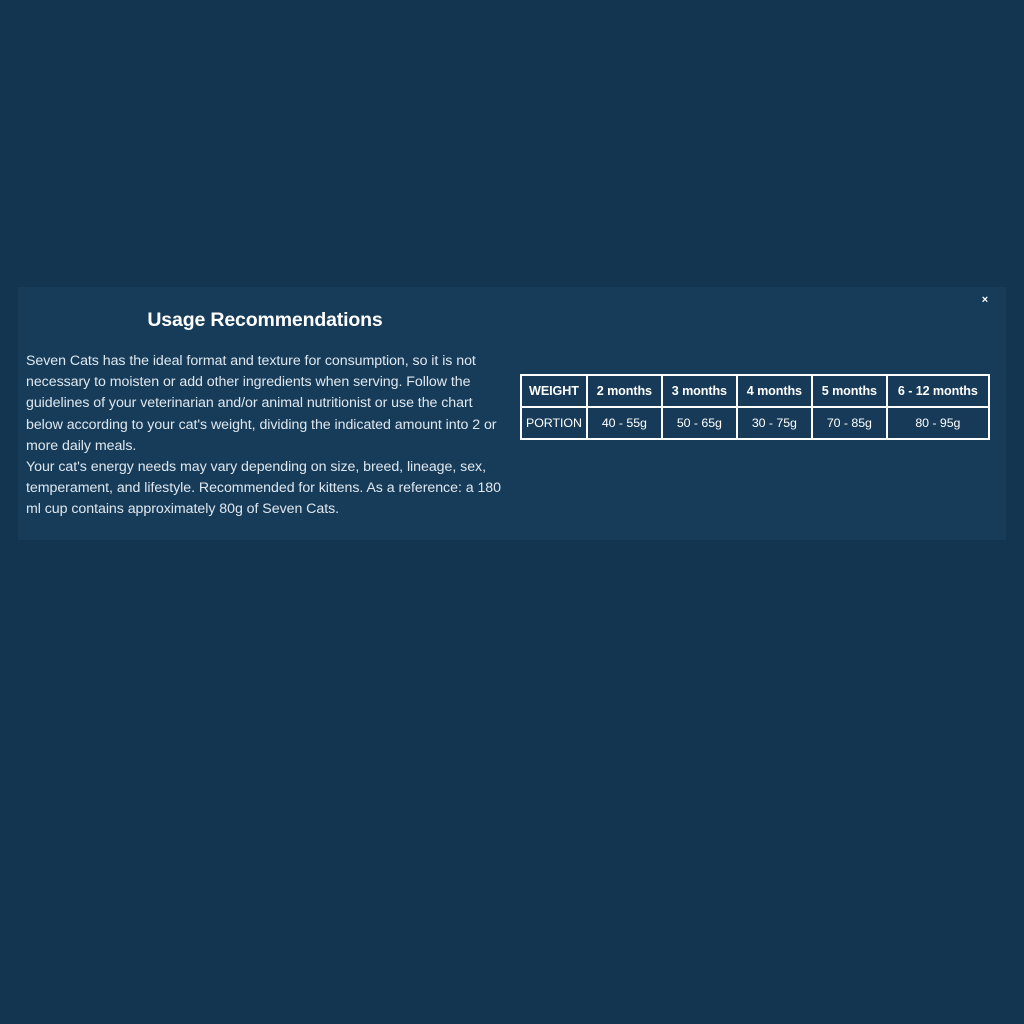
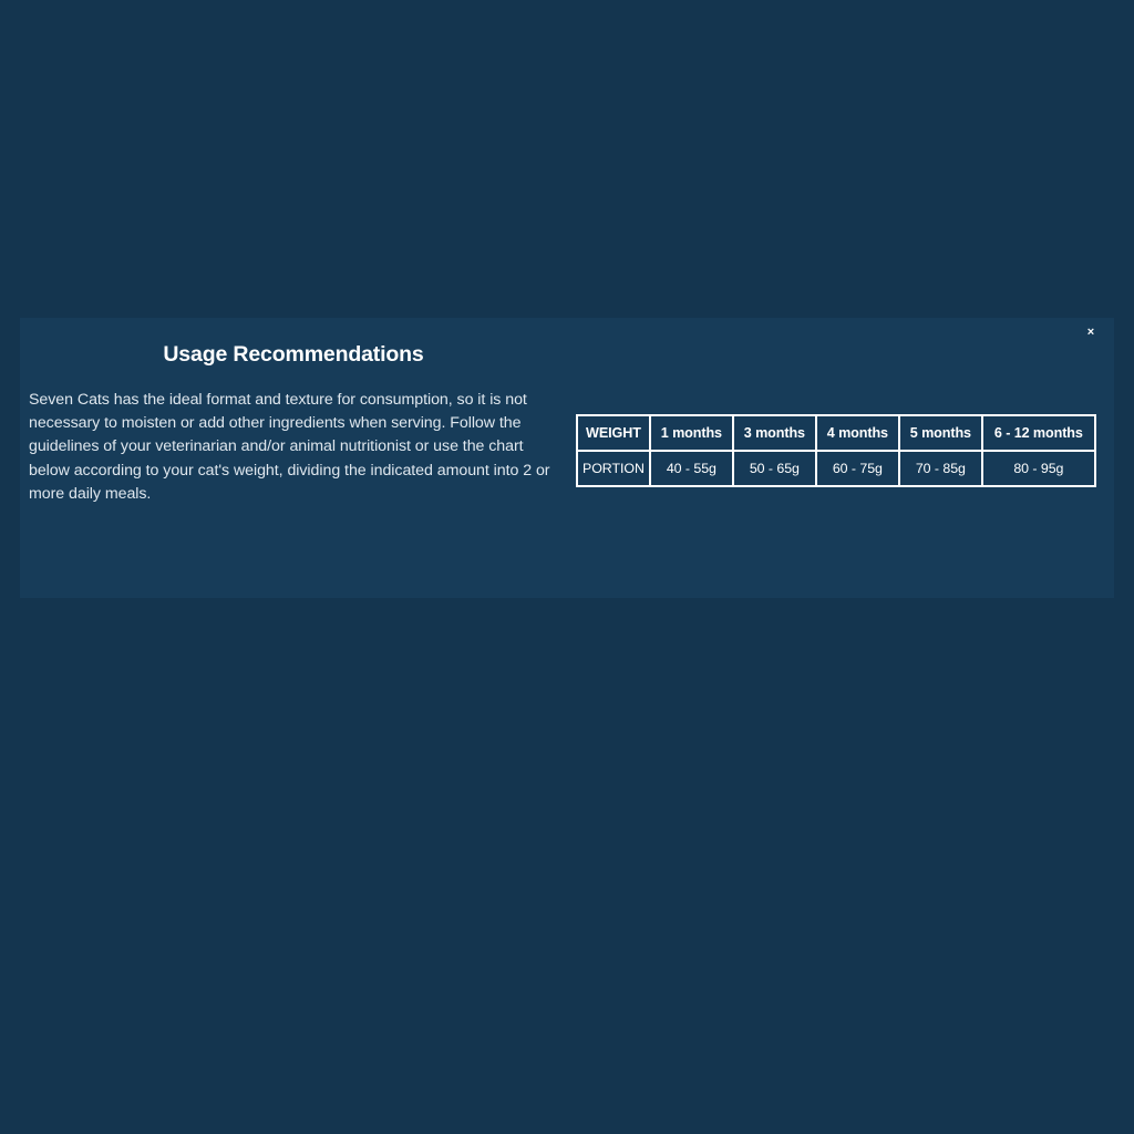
  ×
  Usage Recommendations
  Seven Cats has the ideal format and texture for consumption, so it is not necessary to moisten or add other ingredients when serving. Follow the guidelines of your veterinarian and/or animal nutritionist or use the chart below according to your cat's weight, dividing the indicated amount into 2 or more daily meals.
- Your cat's energy needs may vary depending on size, breed, lineage, sex, temperament, and lifestyle. Recommended for kittens. As a reference: a 180 ml cup contains approximately 80g of Seven Cats.
- WEIGHT	2 months	3 months	4 months	5 months	6 - 12 months
+ WEIGHT	1 months	3 months	4 months	5 months	6 - 12 months
- PORTION	40 - 55g	50 - 65g	30 - 75g	70 - 85g	80 - 95g
+ PORTION	40 - 55g	50 - 65g	60 - 75g	70 - 85g	80 - 95g
